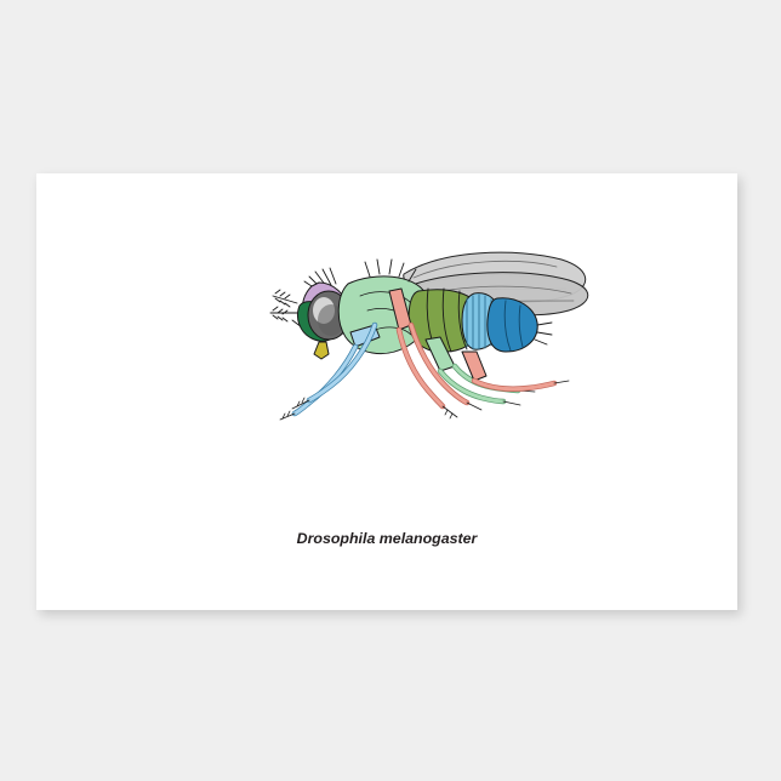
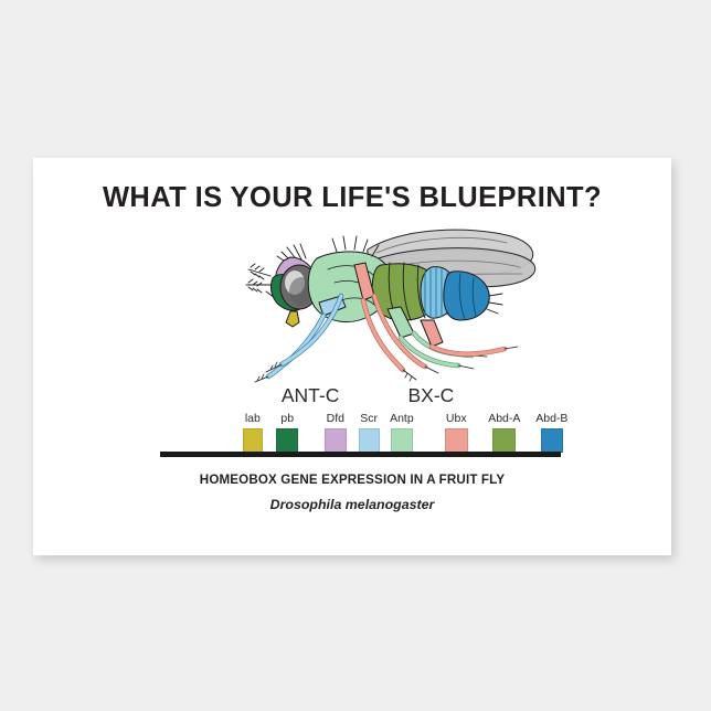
+ WHAT IS YOUR LIFE'S BLUEPRINT?
+ ANT-C
+ BX-C
+ lab
+ pb
+ Dfd
+ Scr
+ Antp
+ Ubx
+ Abd-A
+ Abd-B
+ HOMEOBOX GENE EXPRESSION IN A FRUIT FLY
  Drosophila melanogaster
